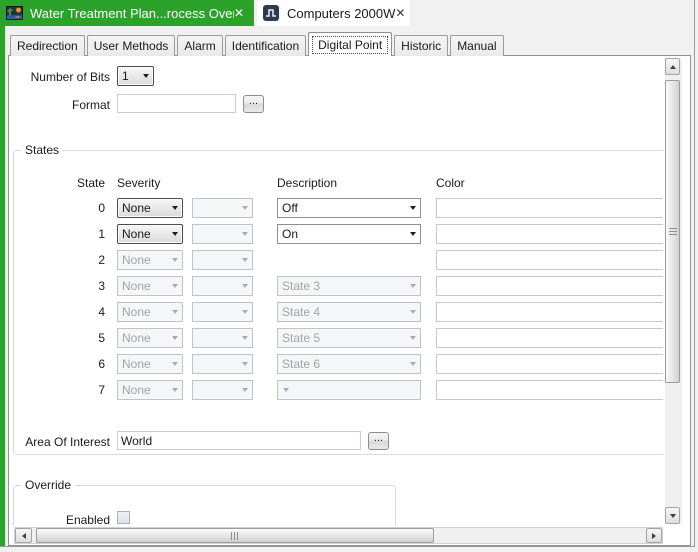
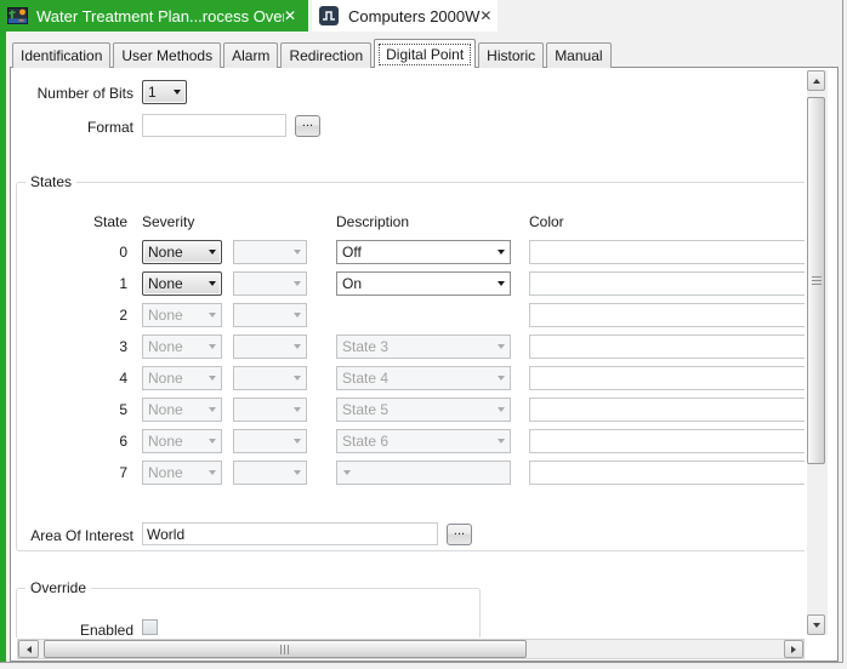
  Water Treatment Plan...rocess Ove
  ✕
  Computers 2000W
  ✕
- Redirection
+ Identification
  User Methods
  Alarm
- Identification
+ Redirection
  Digital Point
  Historic
  Manual
  Number of Bits
  1
  Format
  ...
  States
  State
  Severity
  Description
  Color
  0
  None
  Off
  1
  None
  On
  2
  None
  3
  None
  State 3
  4
  None
  State 4
  5
  None
  State 5
  6
  None
  State 6
  7
  None
  Area Of Interest
  World
  ...
  Override
  Enabled
